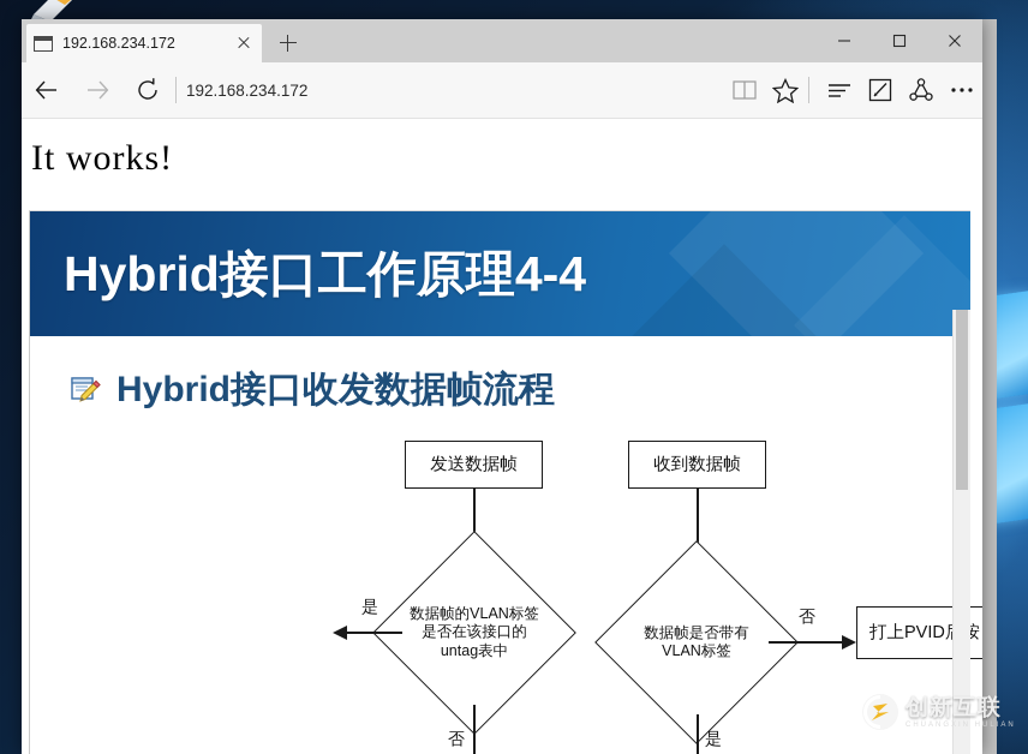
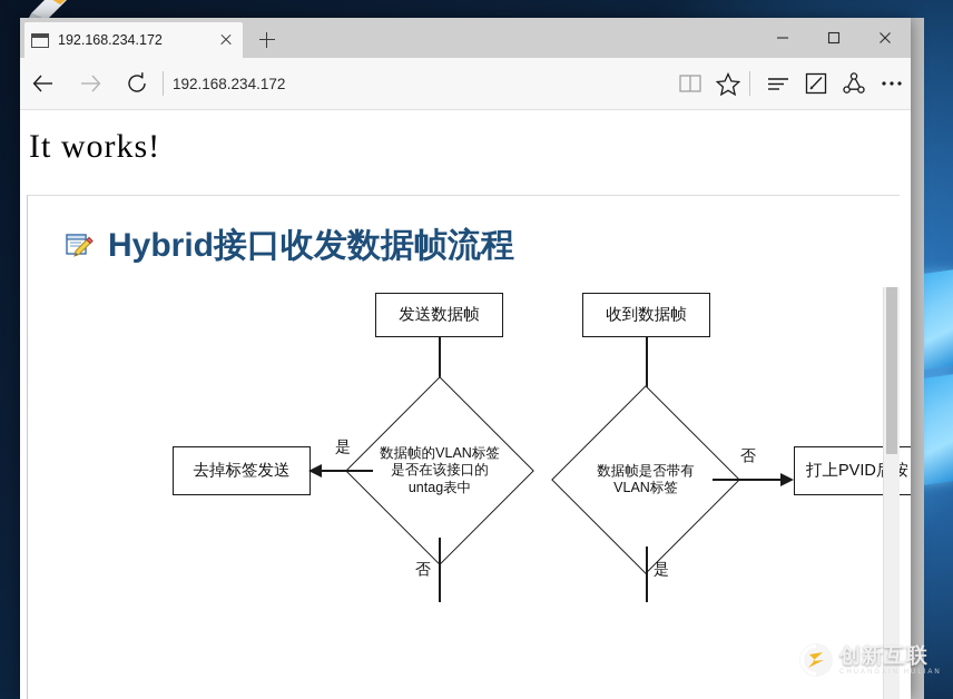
  192.168.234.172
  192.168.234.172
  It works!
- Hybrid接口工作原理4-4
  Hybrid接口收发数据帧流程
  发送数据帧
  收到数据帧
  数据帧的VLAN标签是否在该接口的untag表中
  数据帧是否带有VLAN标签
+ 去掉标签发送
  打上PVID按
  是
  否
  否
  是
  创新互联
